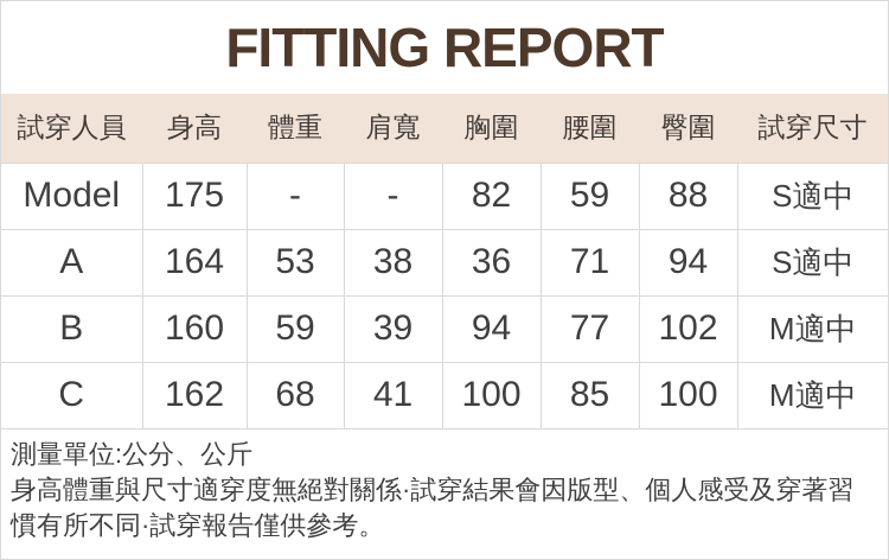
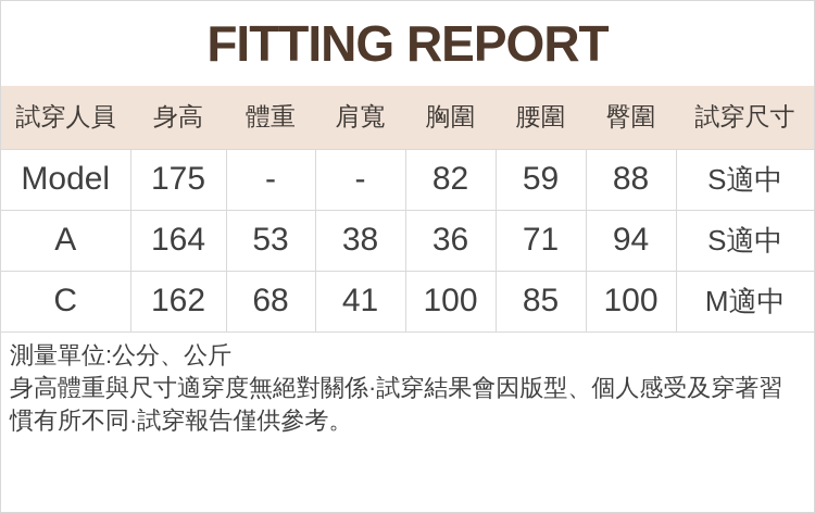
  FITTING REPORT
  試穿人員	身高	體重	肩寬	胸圍	腰圍	臀圍	試穿尺寸
  Model	175	-	-	82	59	88	S適中
  A	164	53	38	36	71	94	S適中
- B	160	59	39	94	77	102	M適中
  C	162	68	41	100	85	100	M適中
  測量單位:公分、公斤
  身高體重與尺寸適穿度無絕對關係·試穿結果會因版型、個人感受及穿著習慣有所不同·試穿報告僅供參考。
